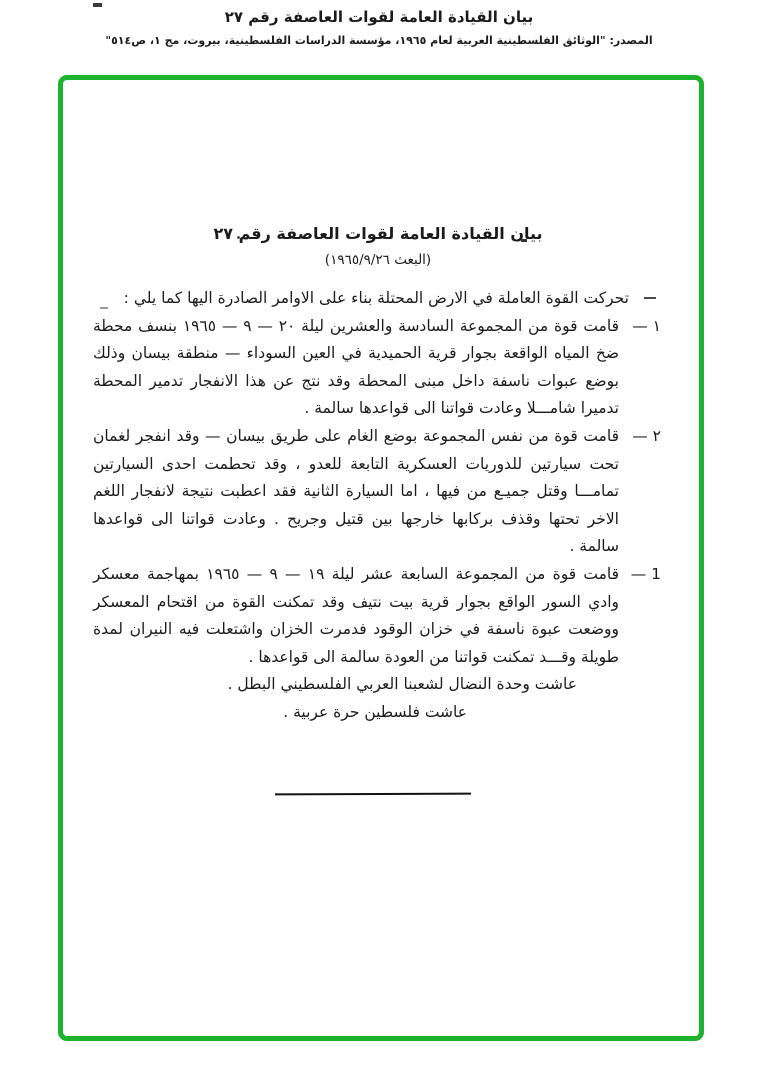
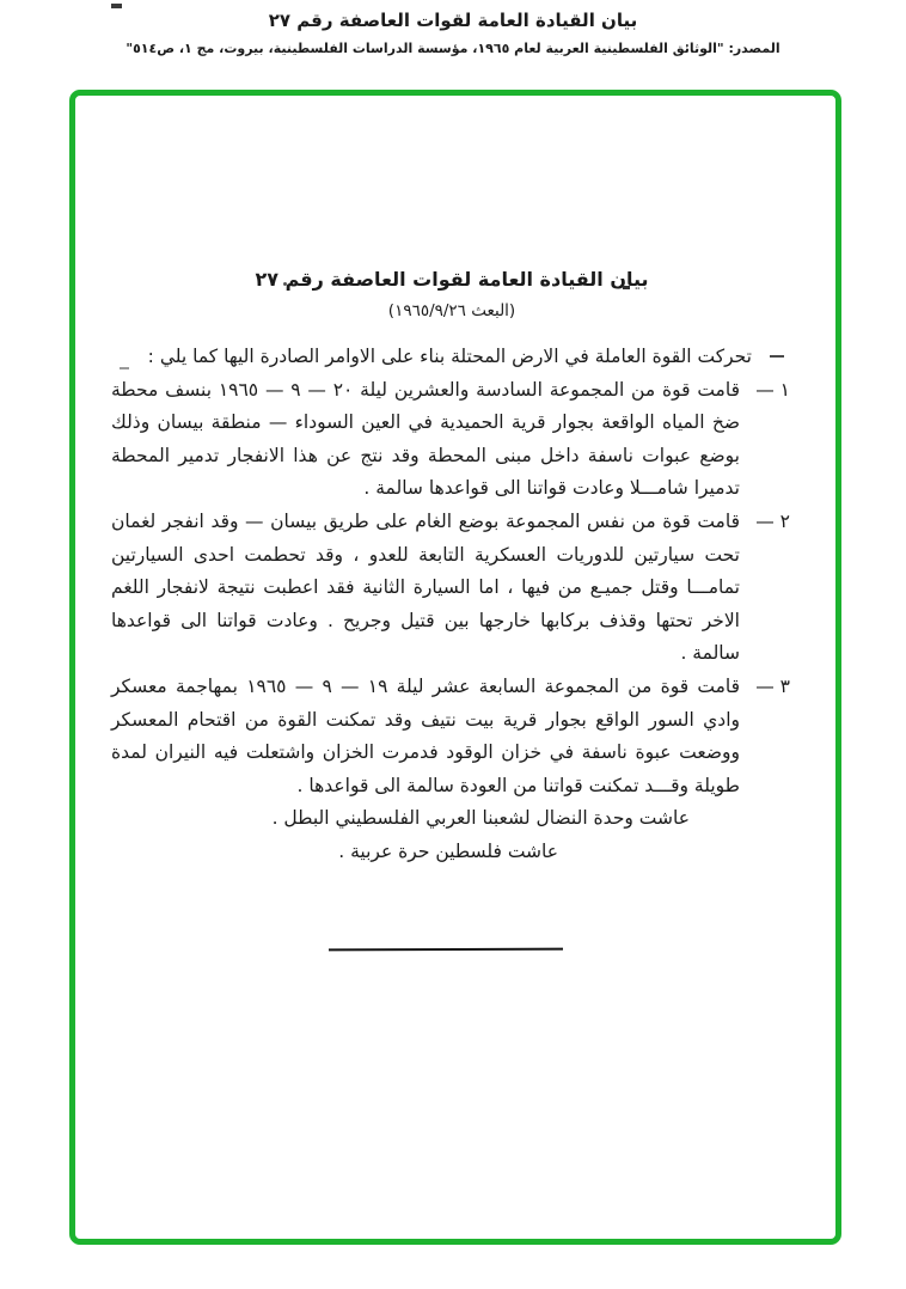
  بيان القيادة العامة لقوات العاصفة رقم ٢٧
  المصدر: "الوثائق الفلسطينية العربية لعام ١٩٦٥، مؤسسة الدراسات الفلسطينية، بيروت، مج ١، ص٥١٤"
  بيان القيادة العامة لقوات العاصفة رقم ٢٧
  (البعث ١٩٦٥/٩/٢٦)
  تحركت القوة العاملة في الارض المحتلة بناء على الاوامر الصادرة اليها كما يلي :
  ١ —
  قامت قوة من المجموعة السادسة والعشرين ليلة ٢٠ — ٩ — ١٩٦٥ بنسف محطة ضخ المياه الواقعة بجوار قرية الحميدية في العين السوداء — منطقة بيسان وذلك بوضع عبوات ناسفة داخل مبنى المحطة وقد نتج عن هذا الانفجار تدمير المحطة تدميرا شامـــلا وعادت قواتنا الى قواعدها سالمة .
  ٢ —
  قامت قوة من نفس المجموعة بوضع الغام على طريق بيسان — وقد انفجر لغمان تحت سيارتين للدوريات العسكرية التابعة للعدو ، وقد تحطمت احدى السيارتين تمامـــا وقتل جميـع من فيها ، اما السيارة الثانية فقد اعطبت نتيجة لانفجار اللغم الاخر تحتها وقذف بركابها خارجها بين قتيل وجريح . وعادت قواتنا الى قواعدها سالمة .
- 1 —
+ ٣ —
  قامت قوة من المجموعة السابعة عشر ليلة ١٩ — ٩ — ١٩٦٥ بمهاجمة معسكر وادي السور الواقع بجوار قرية بيت نتيف وقد تمكنت القوة من اقتحام المعسكر ووضعت عبوة ناسفة في خزان الوقود فدمرت الخزان واشتعلت فيه النيران لمدة طويلة وقـــد تمكنت قواتنا من العودة سالمة الى قواعدها .
  عاشت وحدة النضال لشعبنا العربي الفلسطيني البطل .
  عاشت فلسطين حرة عربية .
